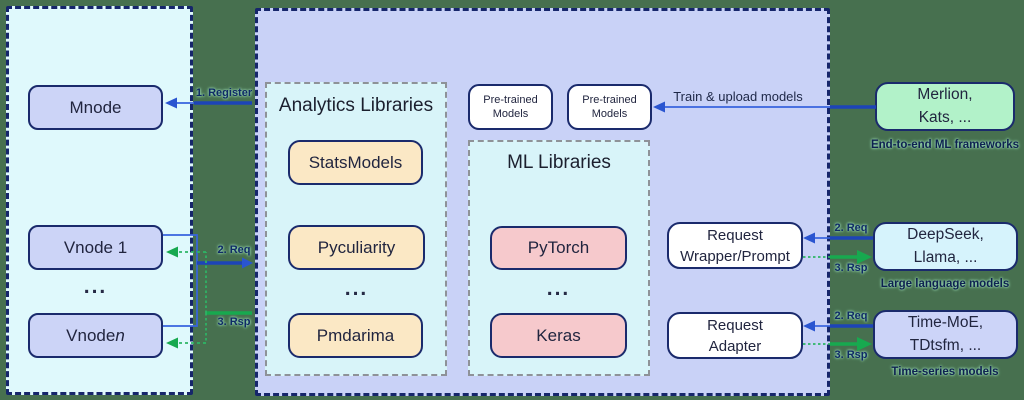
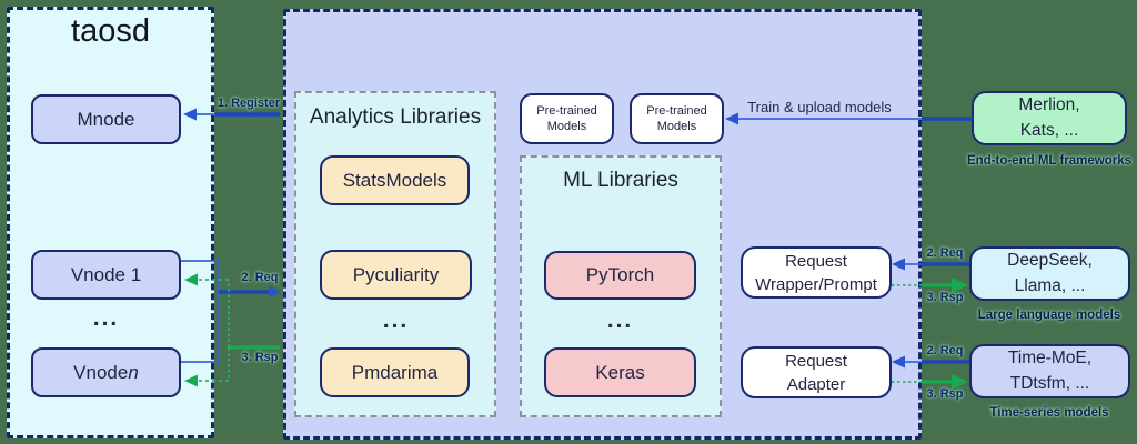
+ taosd
  Mnode
  Vnode 1
  ...
  Vnode
  n
  Analytics Libraries
  StatsModels
  Pyculiarity
  ...
  Pmdarima
  Pre-trained
  Models
  Pre-trained
  Models
  ML Libraries
  PyTorch
  ...
  Keras
  Request
  Wrapper/Prompt
  Request
  Adapter
  Merlion,
  Kats, ...
  End-to-end ML frameworks
  DeepSeek,
  Llama, ...
  Large language models
  Time-MoE,
  TDtsfm, ...
  Time-series models
  1. Register
  2. Req
  3. Rsp
  Train & upload models
  2. Req
  3. Rsp
  2. Req
  3. Rsp
